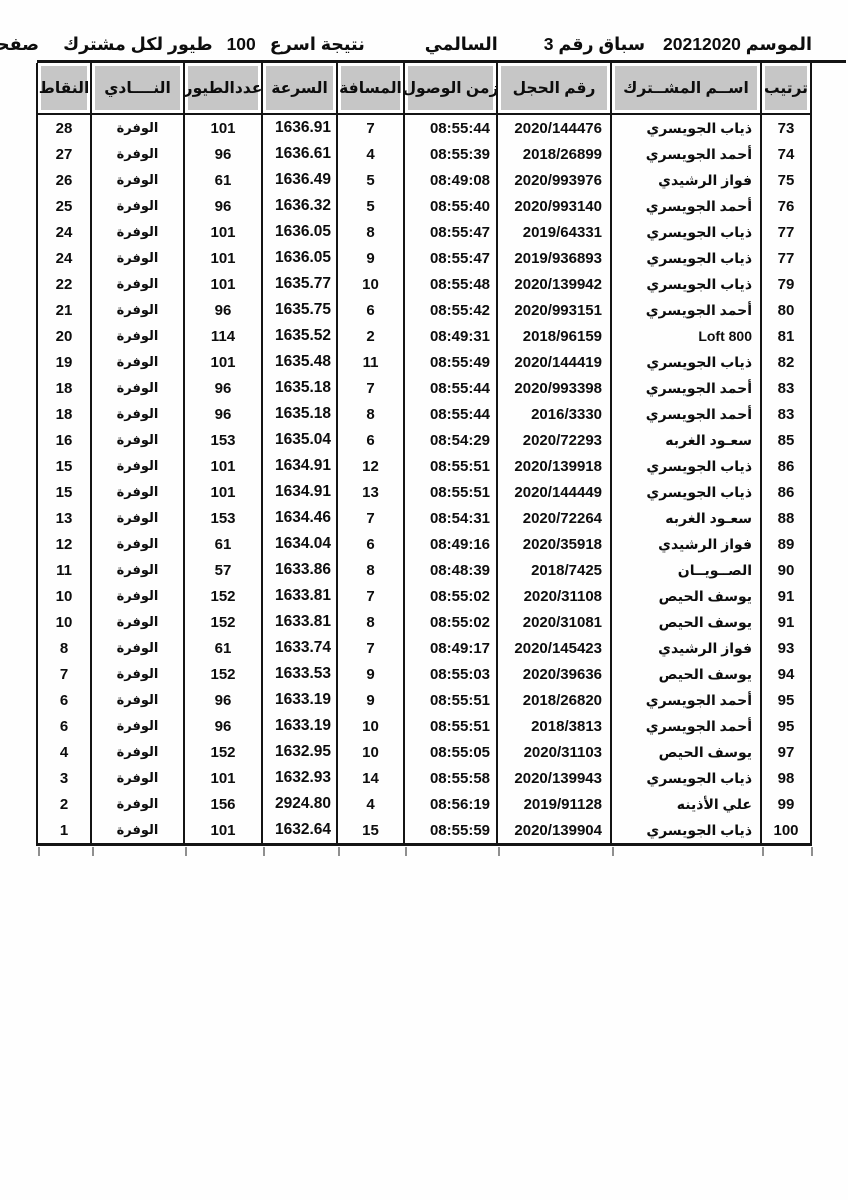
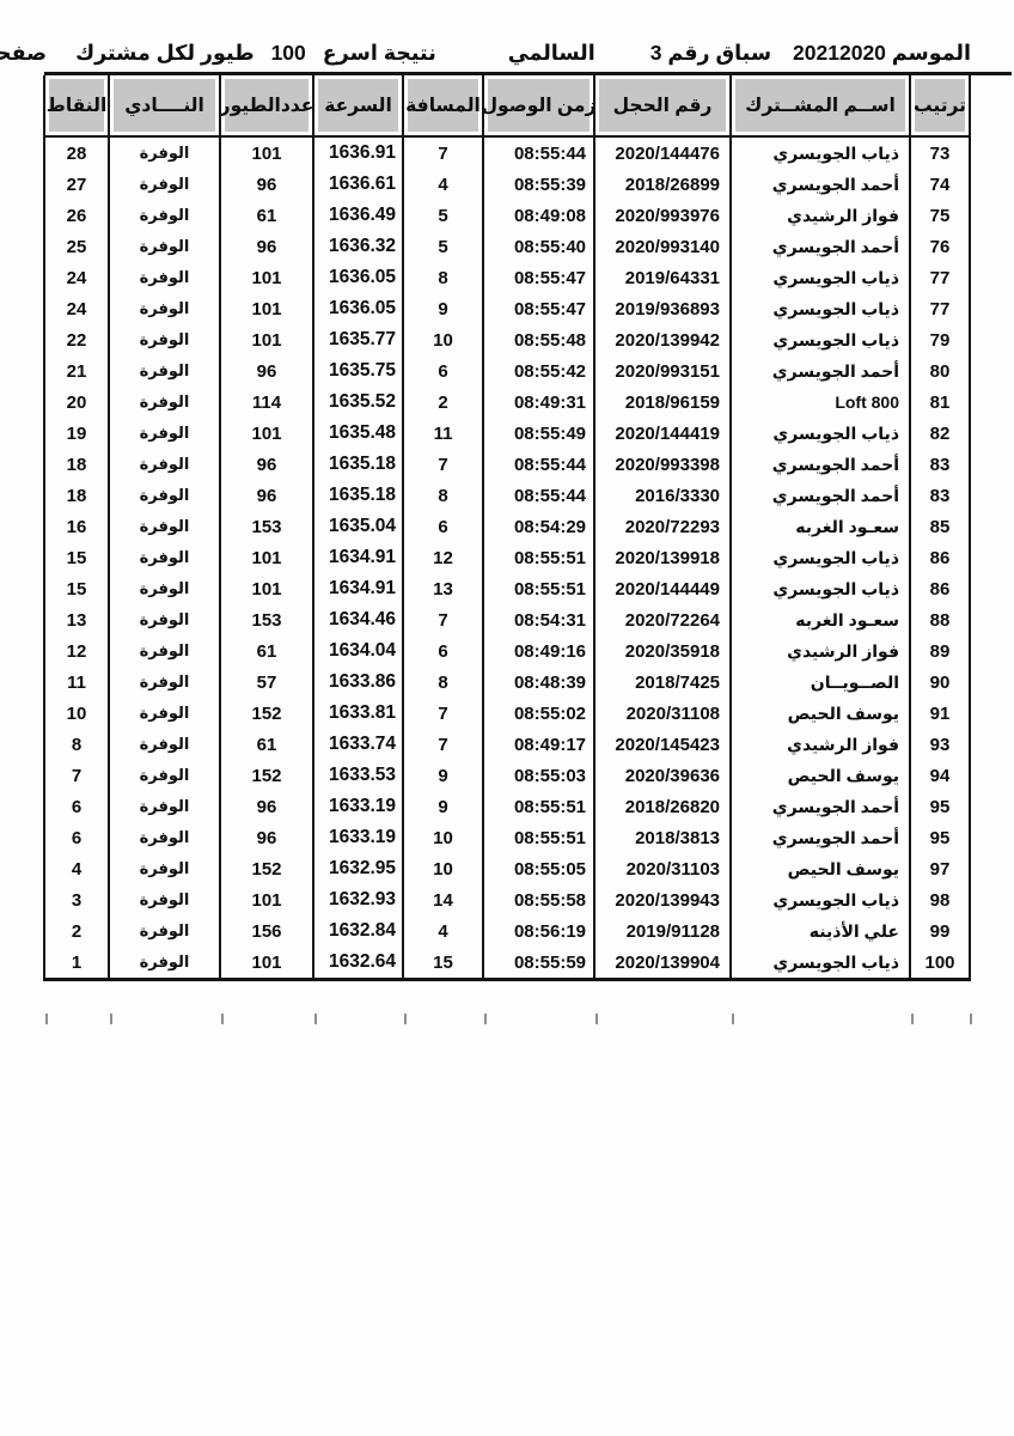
  الموسم 20212020
  سباق رقم 3
  السالمي
  نتيجة اسرع
  100
  طيور لكل مشترك
  صفح
  ترتيب	اســم المشــترك	رقم الحجل	زمن الوصول	المسافة	السرعة	عددالطيور	النــــادي	النقاط
  73	ذياب الجويسري	2020/144476	08:55:44	7	1636.91	101	الوفرة	28
  74	أحمد الجويسري	2018/26899	08:55:39	4	1636.61	96	الوفرة	27
  75	فواز الرشيدي	2020/993976	08:49:08	5	1636.49	61	الوفرة	26
  76	أحمد الجويسري	2020/993140	08:55:40	5	1636.32	96	الوفرة	25
  77	ذياب الجويسري	2019/64331	08:55:47	8	1636.05	101	الوفرة	24
  77	ذياب الجويسري	2019/936893	08:55:47	9	1636.05	101	الوفرة	24
  79	ذياب الجويسري	2020/139942	08:55:48	10	1635.77	101	الوفرة	22
  80	أحمد الجويسري	2020/993151	08:55:42	6	1635.75	96	الوفرة	21
  81	Loft 800	2018/96159	08:49:31	2	1635.52	114	الوفرة	20
  82	ذياب الجويسري	2020/144419	08:55:49	11	1635.48	101	الوفرة	19
  83	أحمد الجويسري	2020/993398	08:55:44	7	1635.18	96	الوفرة	18
  83	أحمد الجويسري	2016/3330	08:55:44	8	1635.18	96	الوفرة	18
  85	سعـود الغربه	2020/72293	08:54:29	6	1635.04	153	الوفرة	16
  86	ذياب الجويسري	2020/139918	08:55:51	12	1634.91	101	الوفرة	15
  86	ذياب الجويسري	2020/144449	08:55:51	13	1634.91	101	الوفرة	15
  88	سعـود الغربه	2020/72264	08:54:31	7	1634.46	153	الوفرة	13
  89	فواز الرشيدي	2020/35918	08:49:16	6	1634.04	61	الوفرة	12
  90	الصــويــان	2018/7425	08:48:39	8	1633.86	57	الوفرة	11
  91	يوسف الحيص	2020/31108	08:55:02	7	1633.81	152	الوفرة	10
- 91	يوسف الحيص	2020/31081	08:55:02	8	1633.81	152	الوفرة	10
  93	فواز الرشيدي	2020/145423	08:49:17	7	1633.74	61	الوفرة	8
  94	يوسف الحيص	2020/39636	08:55:03	9	1633.53	152	الوفرة	7
  95	أحمد الجويسري	2018/26820	08:55:51	9	1633.19	96	الوفرة	6
  95	أحمد الجويسري	2018/3813	08:55:51	10	1633.19	96	الوفرة	6
  97	يوسف الحيص	2020/31103	08:55:05	10	1632.95	152	الوفرة	4
  98	ذياب الجويسري	2020/139943	08:55:58	14	1632.93	101	الوفرة	3
- 99	علي الأذينه	2019/91128	08:56:19	4	2924.80	156	الوفرة	2
+ 99	علي الأذينه	2019/91128	08:56:19	4	1632.84	156	الوفرة	2
  100	ذياب الجويسري	2020/139904	08:55:59	15	1632.64	101	الوفرة	1
